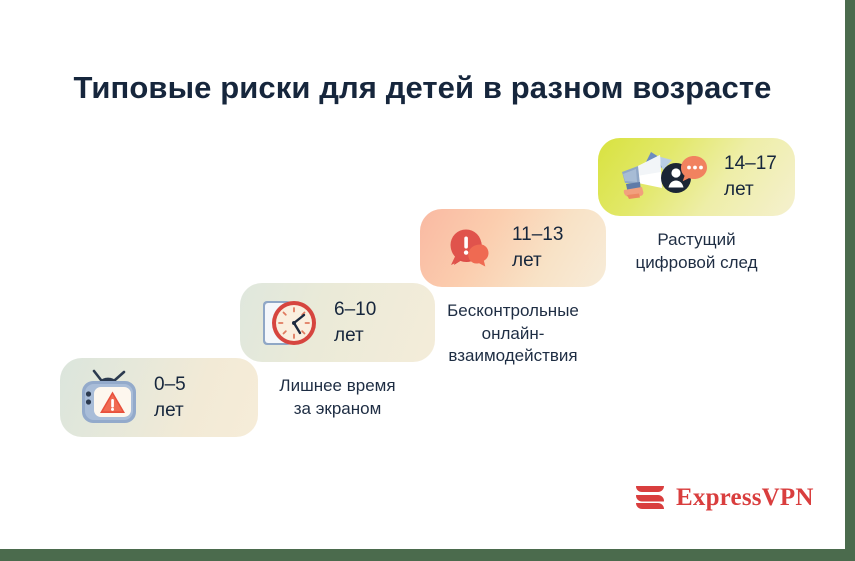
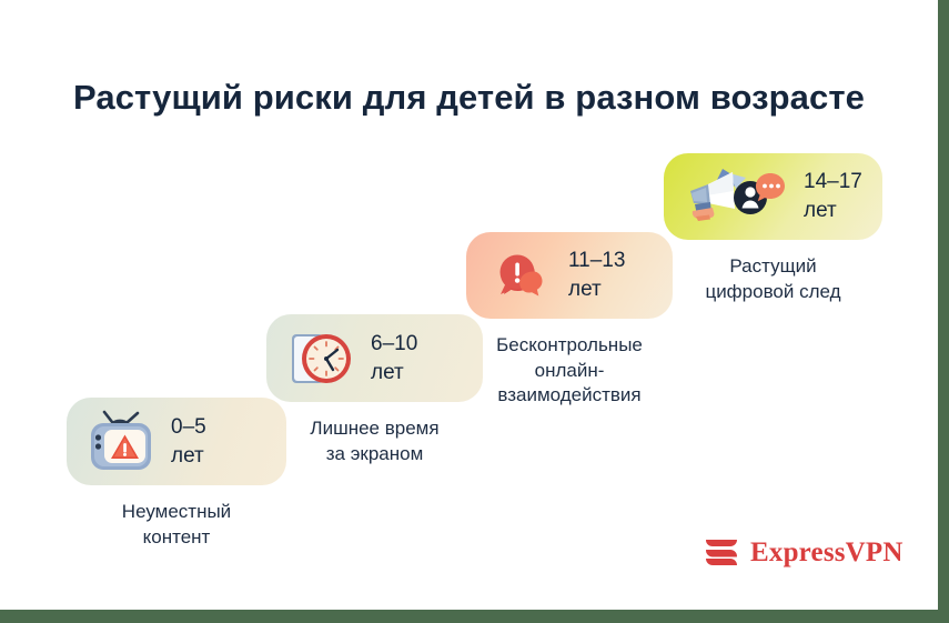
- Типовые риски для детей в разном возрасте
+ Растущий риски для детей в разном возрасте
  0–5
  лет
+ Неуместный
+ контент
  6–10
  лет
  Лишнее время
  за экраном
  11–13
  лет
  Бесконтрольные
  онлайн-
  взаимодействия
  14–17
  лет
  Растущий
  цифровой след
  ExpressVPN
